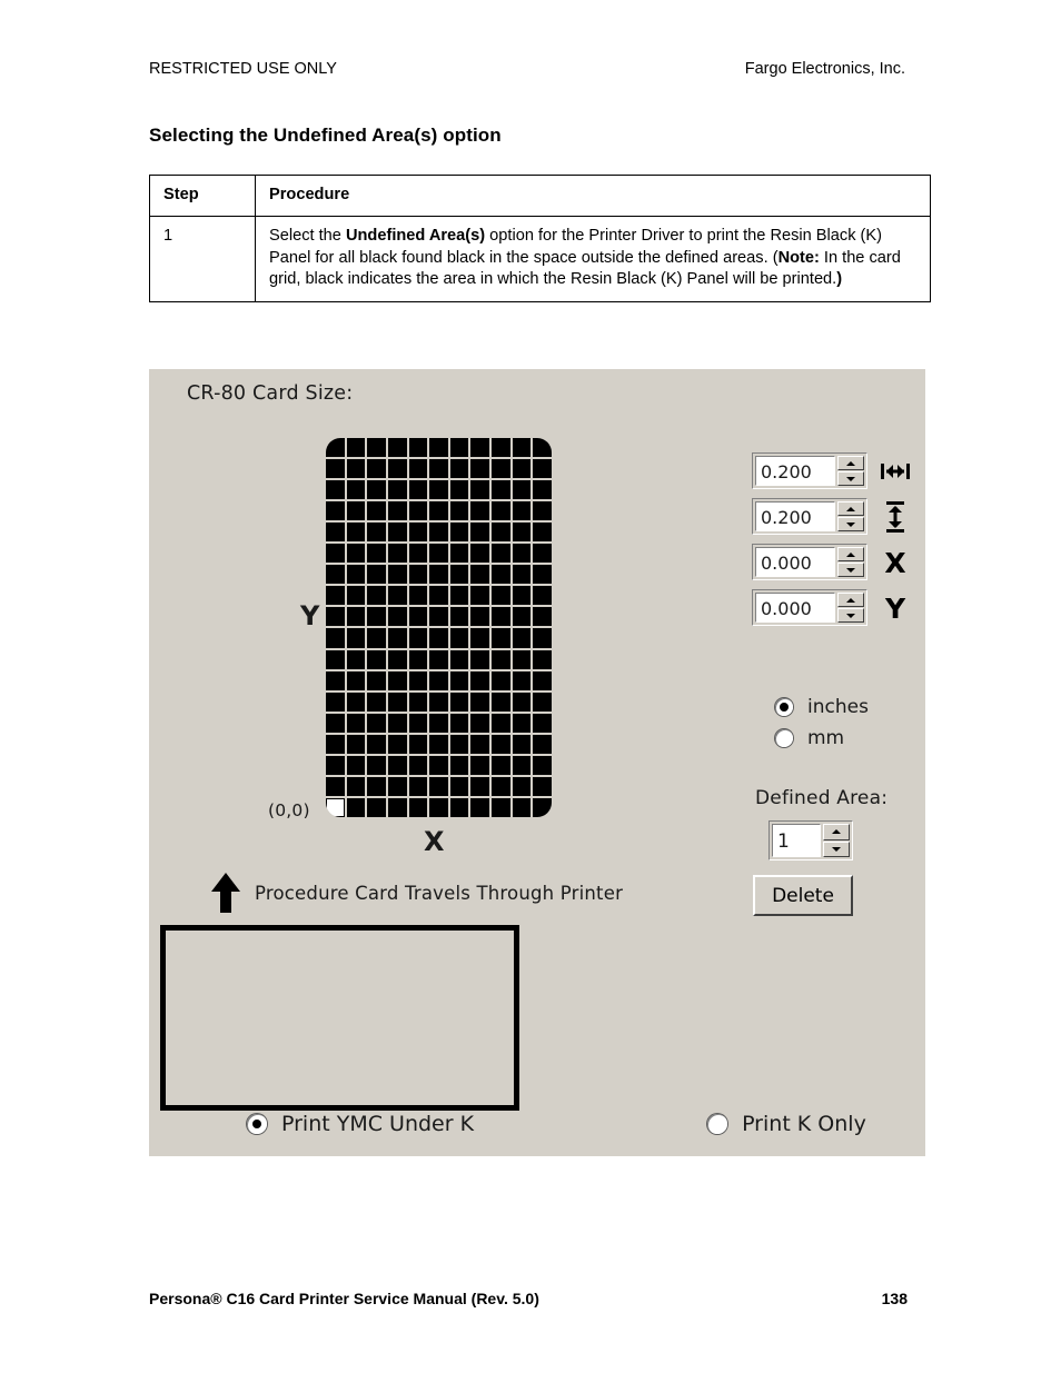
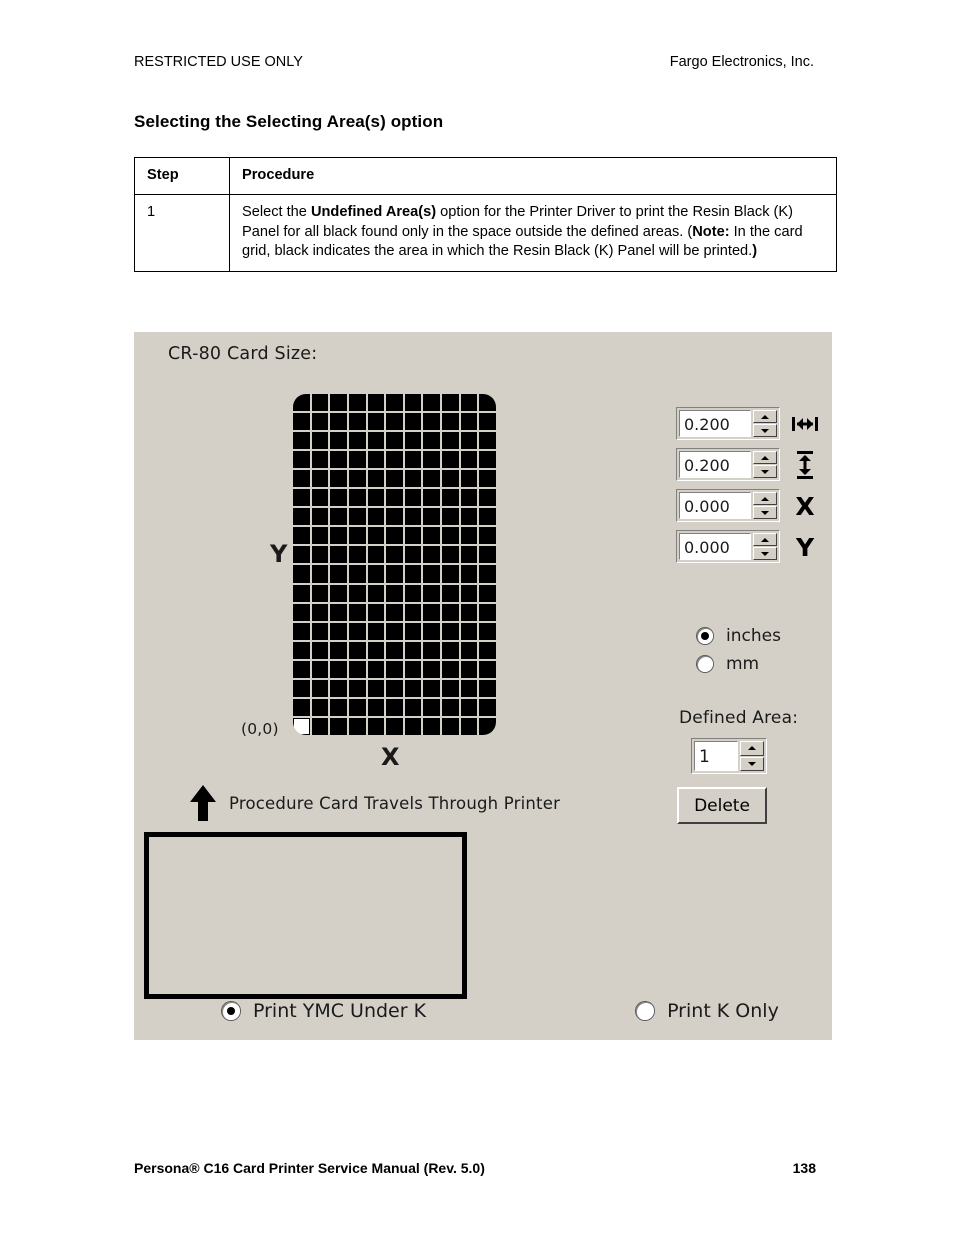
  RESTRICTED USE ONLY
  Fargo Electronics, Inc.
- Selecting the Undefined Area(s) option
+ Selecting the Selecting Area(s) option
  Step	Procedure
- 1	Select the Undefined Area(s) option for the Printer Driver to print the Resin Black (K) Panel for all black found black in the space outside the defined areas. (Note: In the card grid, black indicates the area in which the Resin Black (K) Panel will be printed.)
+ 1	Select the Undefined Area(s) option for the Printer Driver to print the Resin Black (K) Panel for all black found only in the space outside the defined areas. (Note: In the card grid, black indicates the area in which the Resin Black (K) Panel will be printed.)
  CR-80 Card Size:
  Y
  X
  (0,0)
  Procedure Card Travels Through Printer
  0.200
  0.200
  0.000
  X
  0.000
  Y
  inches
  mm
  Defined Area:
  1
  Delete
  Print YMC Under K
  Print K Only
  Persona® C16 Card Printer Service Manual (Rev. 5.0)
  138
